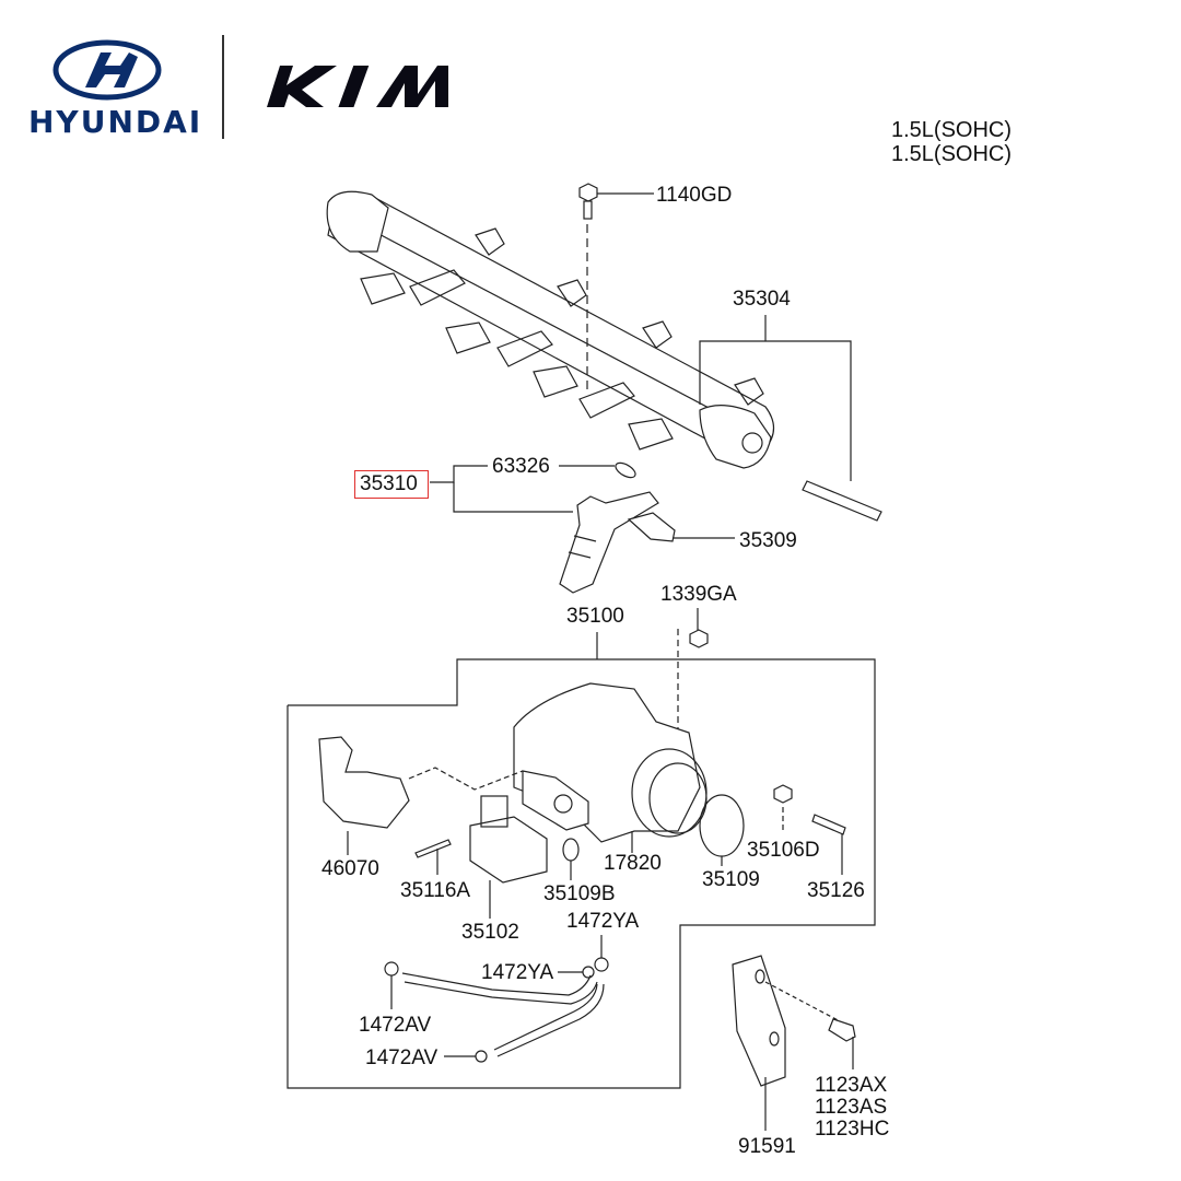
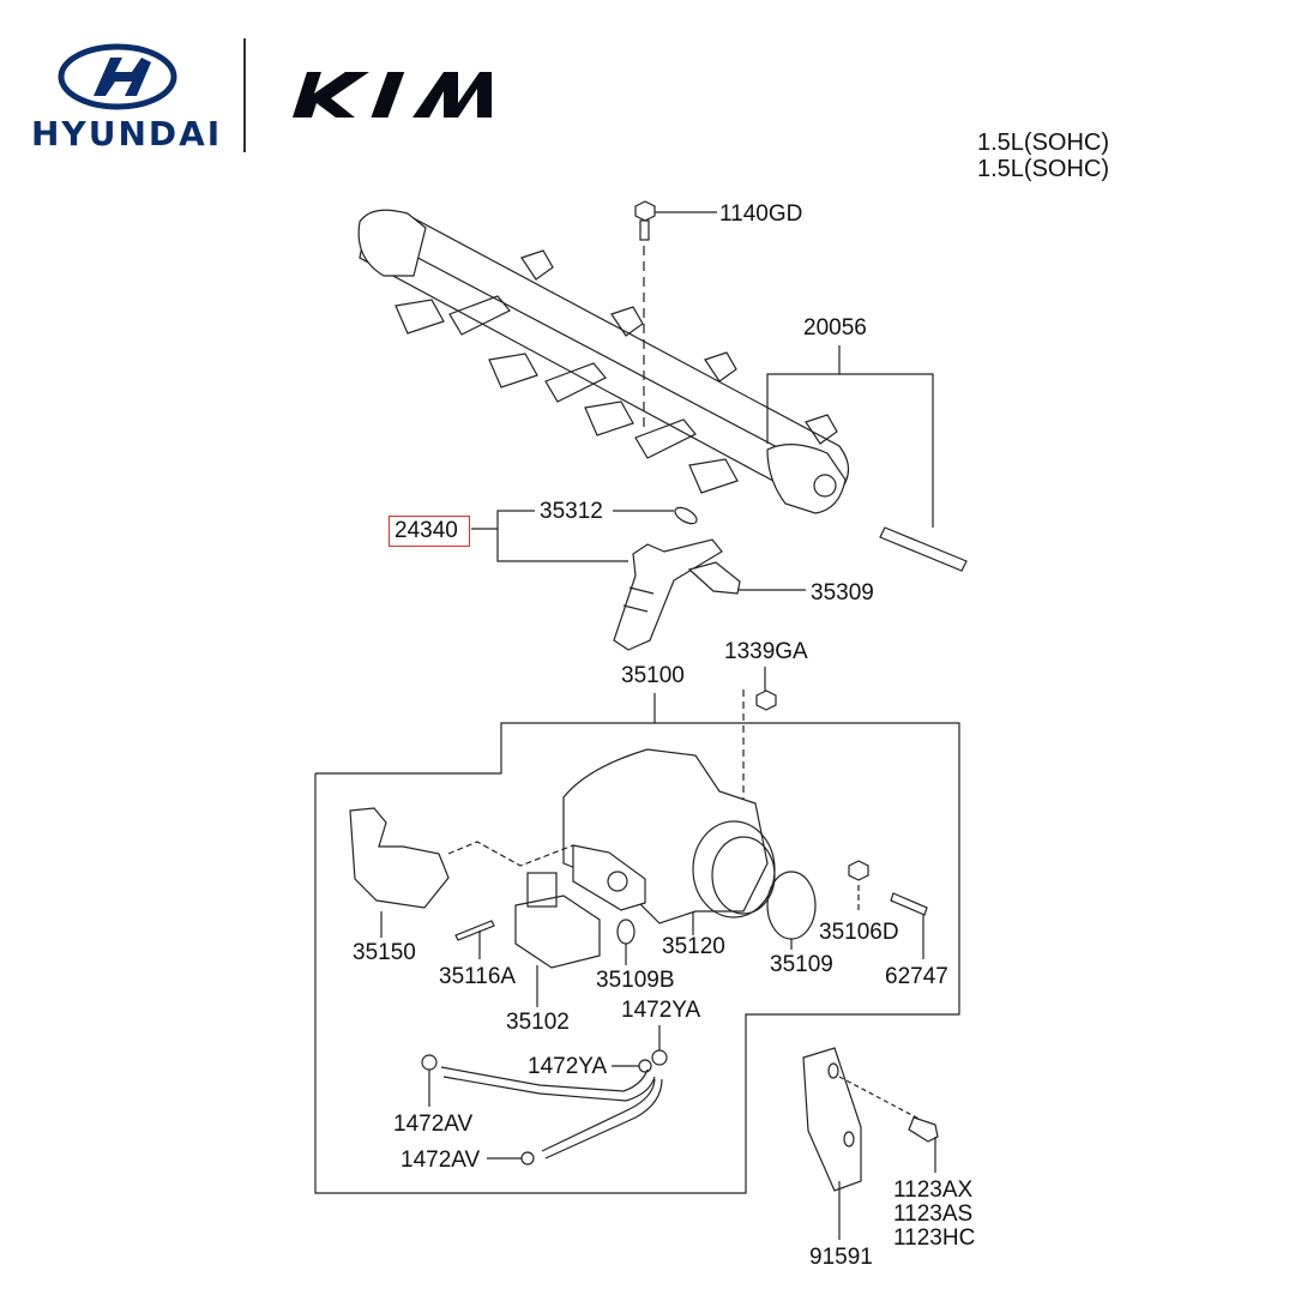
  HYUNDAI
  1.5L(SOHC)
  1.5L(SOHC)
  1140GD
- 35304
+ 20056
- 63326
+ 35312
- 35310
+ 24340
  35309
  1339GA
  35100
- 46070
+ 35150
  35116A
  35102
  35109B
- 17820
+ 35120
  35109
  35106D
- 35126
+ 62747
  1472YA
  1472YA
  1472AV
  1472AV
  1123AX
  1123AS
  1123HC
  91591
